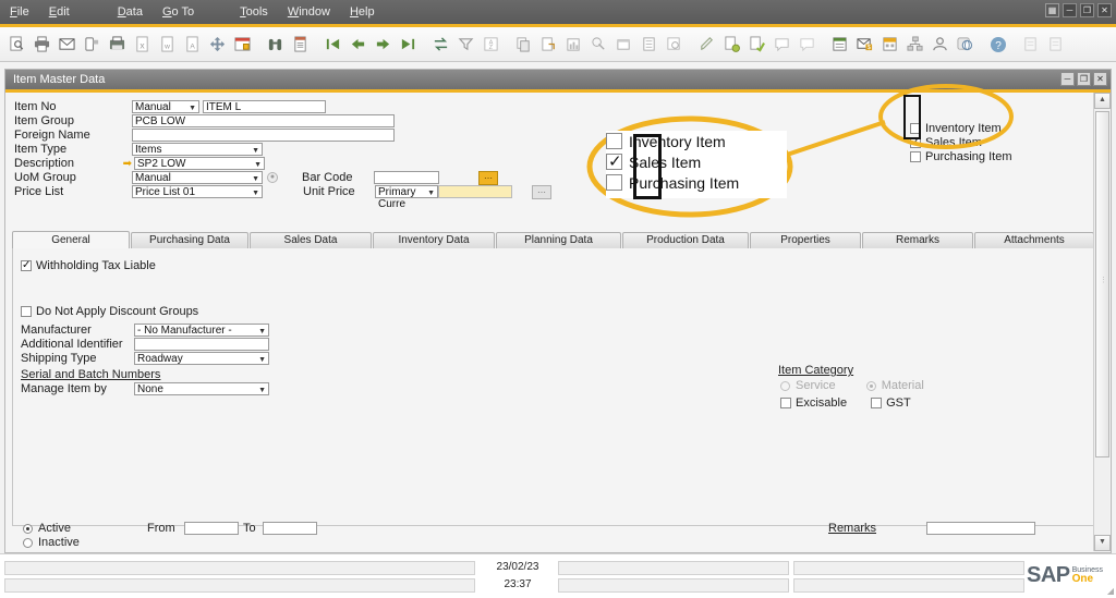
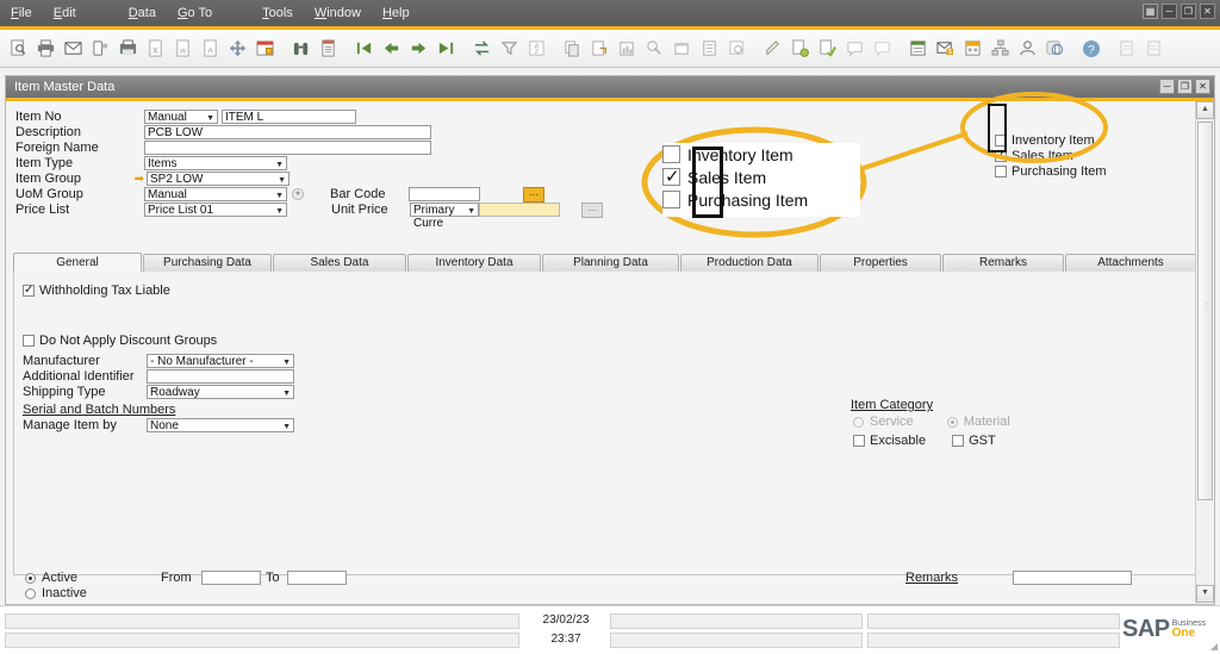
  File
  Edit
  Data
  Go To
  Tools
  Window
  Help
  ▦
  ─
  ❐
  ✕
  x
  ?
  Item Master Data
  ─
  ❐
  ✕
  Item No
  Manual
  ITEM L
- Item Group
+ Description
  PCB LOW
  Foreign Name
  Item Type
  Items
- Description
+ Item Group
  ➡
  SP2 LOW
  UoM Group
  Manual
  Bar Code
  ⋯
  Price List
  Price List 01
  Unit Price
  Primary Curre
  ⋯
  Inventory Item
  Sales Ite
  Purchasing Item
  General
  Purchasing Data
  Sales Data
  Inventory Data
  Planning Data
  Production Data
  Properties
  Remarks
  Attachments
  Withholding Tax Liable
  Do Not Apply Discount Groups
  Manufacturer
  - No Manufacturer -
  Additional Identifier
  Shipping Type
  Roadway
  Serial and Batch Numbers
  Manage Item by
  None
  Item Category
  Service
  Material
  Excisable
  GST
  Active
  From
  To
  Inactive
  Remarks
  23/02/23
  23:37
  SAP
  One
  ◢
  Inventory Item
  Sales Item
  Purchasing Item
